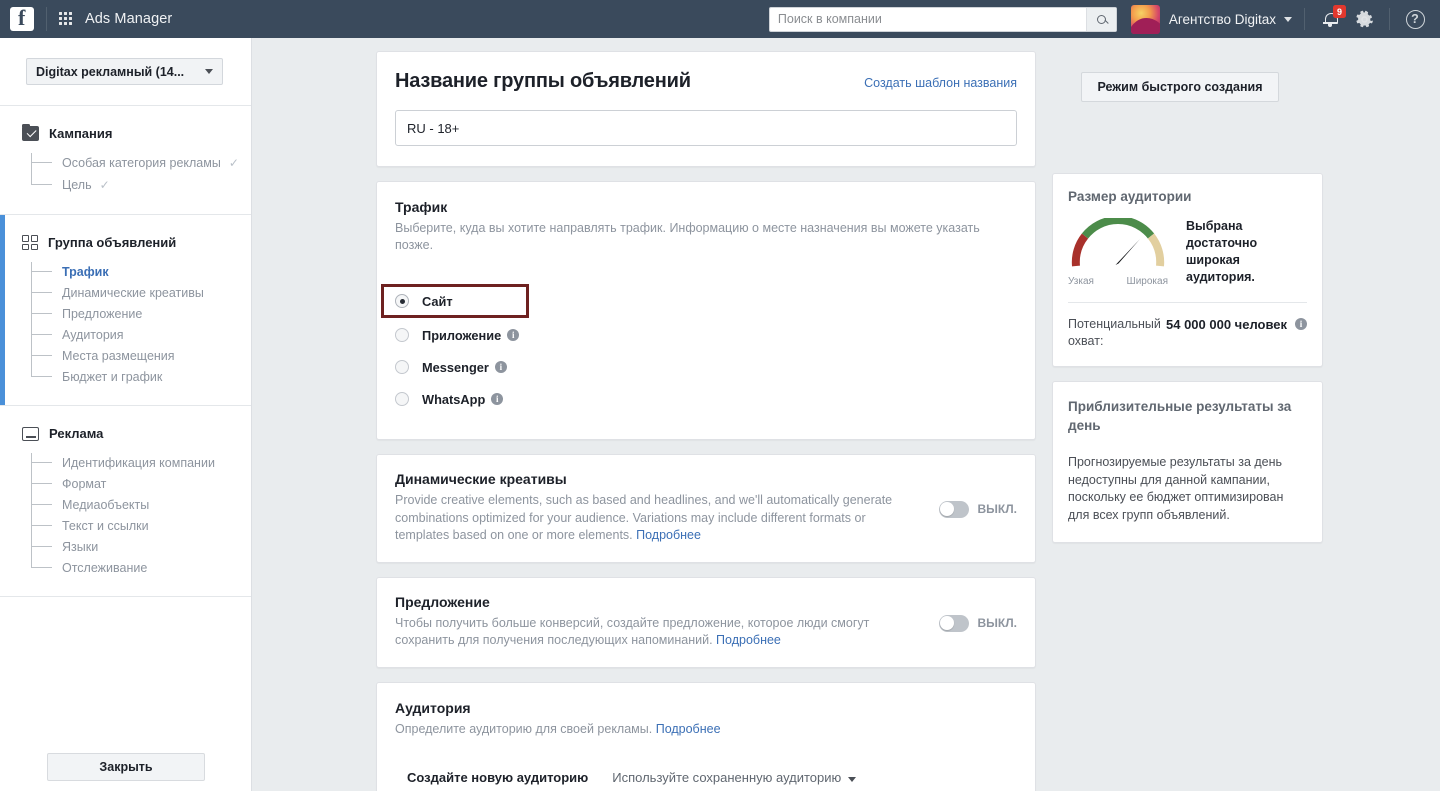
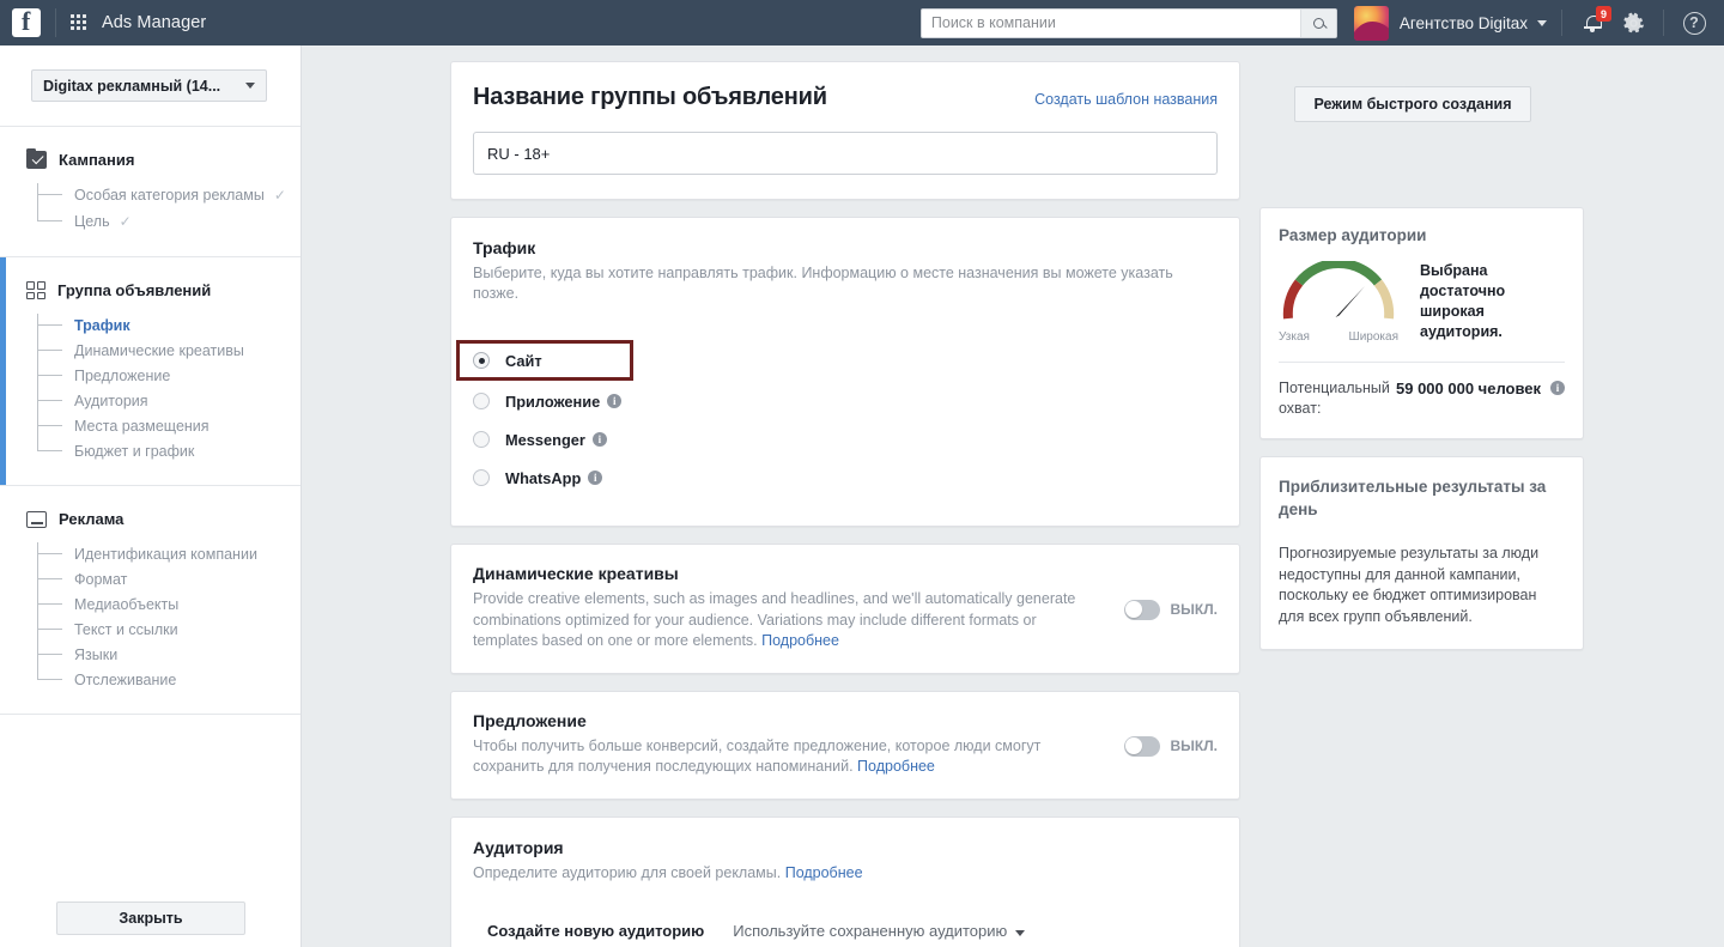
  Ads Manager
  Поиск в компании
  Агентство Digitax
  9
  ?
  Digitax рекламный (14...
  Кампания
  Особая категория рекламы
  ✓
  Цель
  ✓
  Группа объявлений
  Трафик
  Динамические креативы
  Предложение
  Аудитория
  Места размещения
  Бюджет и график
  Реклама
  Идентификация компании
  Формат
  Медиаобъекты
  Текст и ссылки
  Языки
  Отслеживание
  Закрыть
  Название группы объявлений
  Создать шаблон названия
  RU - 18+
  Режим быстрого создания
  Трафик
  Выберите, куда вы хотите направлять трафик. Информацию о месте назначения вы можете указать позже.
  Сайт
  Приложение
  i
  Messenger
  i
  WhatsApp
  i
  Динамические креативы
- Provide creative elements, such as based and headlines, and we'll automatically generate combinations optimized for your audience. Variations may include different formats or templates based on one or more elements. Подробнее
+ Provide creative elements, such as images and headlines, and we'll automatically generate combinations optimized for your audience. Variations may include different formats or templates based on one or more elements. Подробнее
  ВЫКЛ.
  Предложение
  Чтобы получить больше конверсий, создайте предложение, которое люди смогут сохранить для получения последующих напоминаний. Подробнее
  ВЫКЛ.
  Аудитория
  Определите аудиторию для своей рекламы. Подробнее
  Создайте новую аудиторию
  Используйте сохраненную аудиторию
  Размер аудитории
  Узкая
  Широкая
  Выбрана достаточно широкая аудитория.
  Потенциальный охват:
- 54 000 000 человек
+ 59 000 000 человек
  i
  Приблизительные результаты за день
- Прогнозируемые результаты за день недоступны для данной кампании, поскольку ее бюджет оптимизирован для всех групп объявлений.
+ Прогнозируемые результаты за люди недоступны для данной кампании, поскольку ее бюджет оптимизирован для всех групп объявлений.
